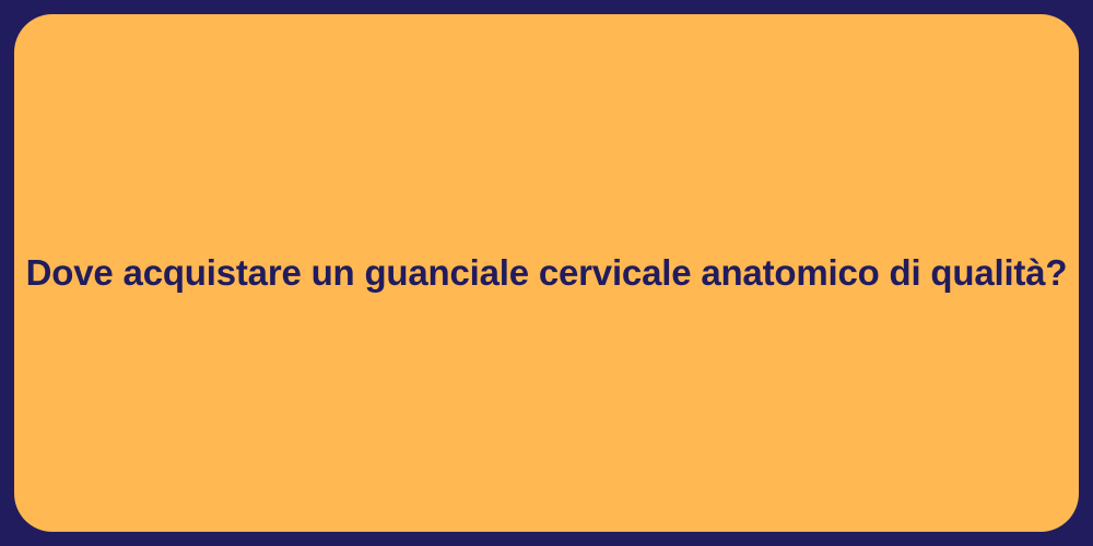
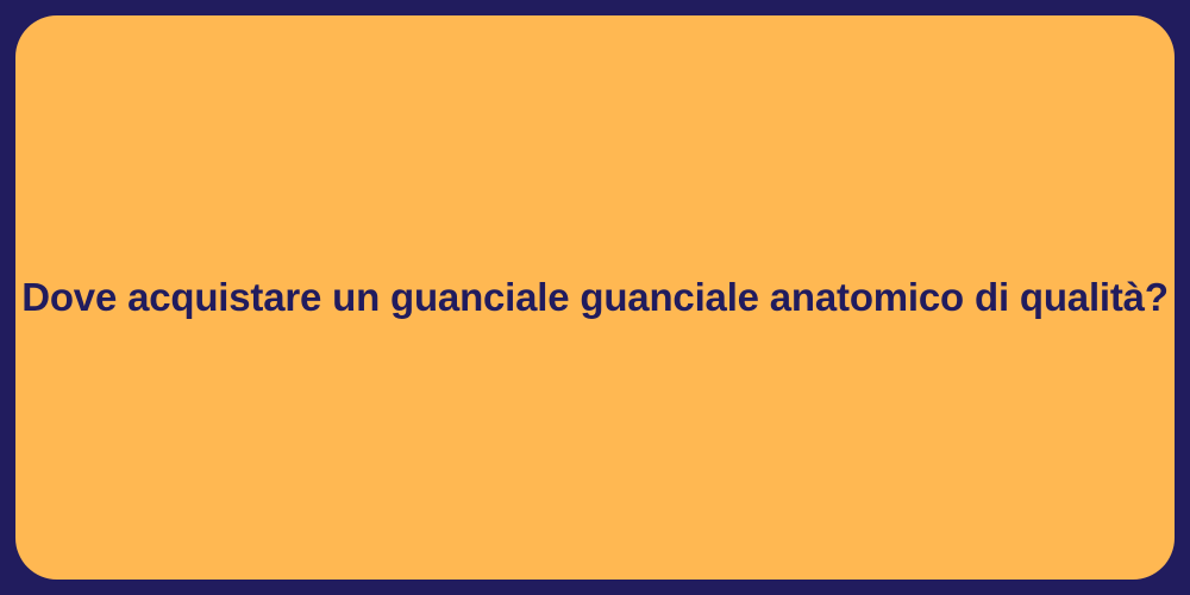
- Dove acquistare un guanciale cervicale anatomico di qualità?
+ Dove acquistare un guanciale guanciale anatomico di qualità?
